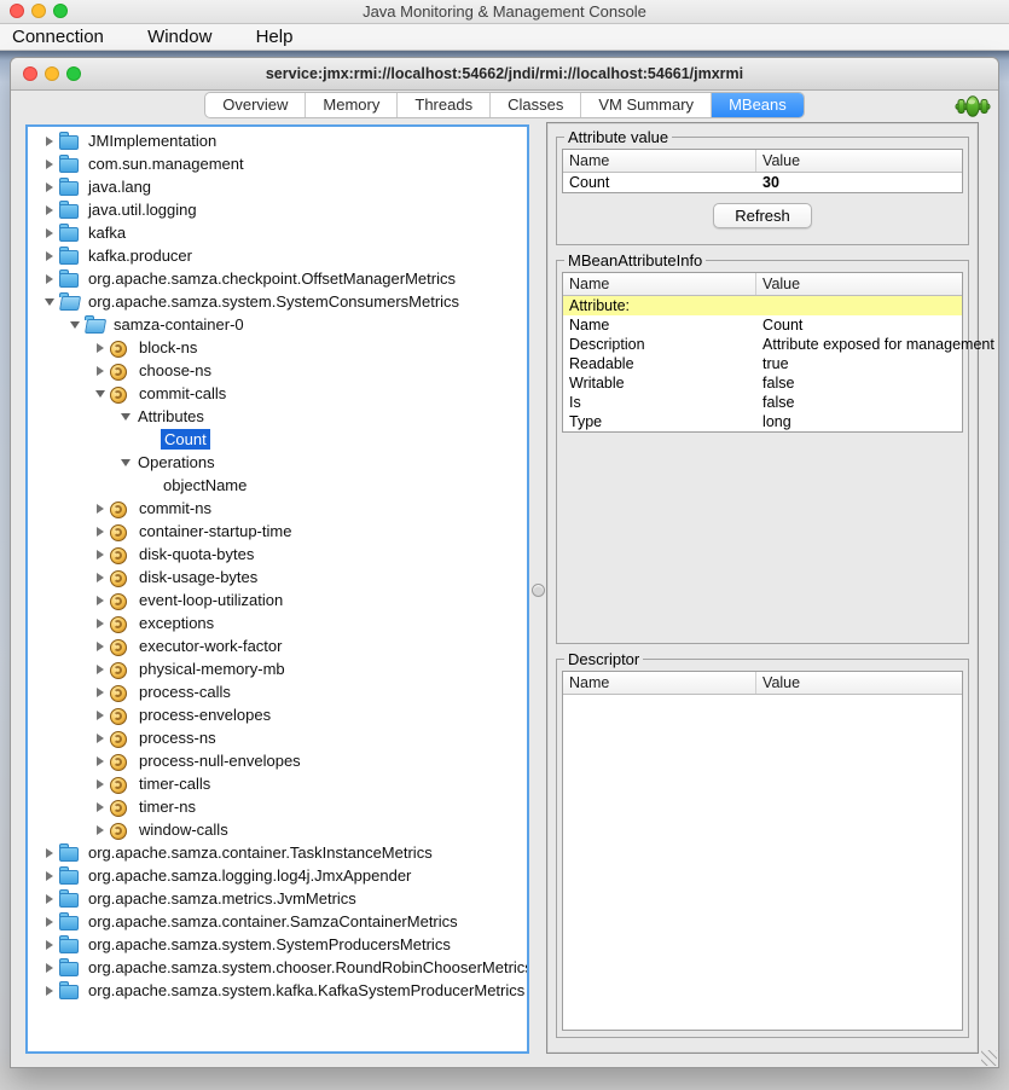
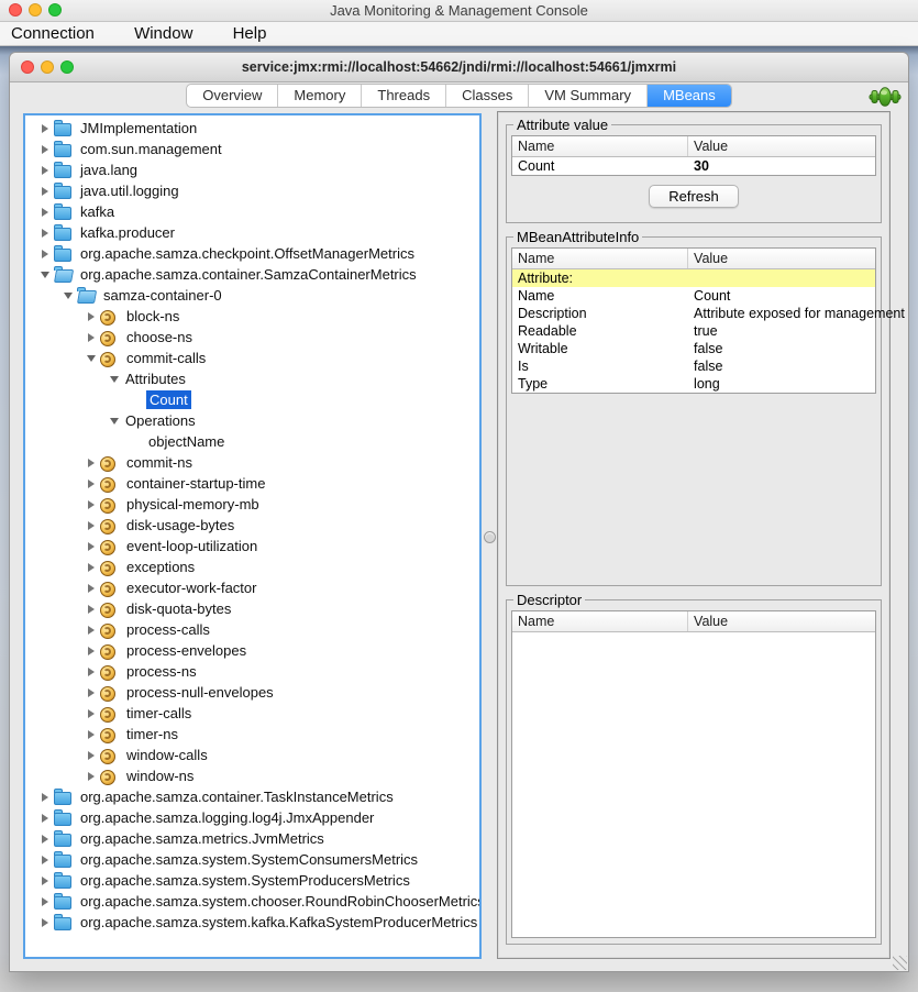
  Java Monitoring & Management Console
  Connection Window Help
  service:jmx:rmi://localhost:54662/jndi/rmi://localhost:54661/jmxrmi
  Overview
  Memory
  Threads
  Classes
  VM Summary
  MBeans
  JMImplementation
  com.sun.management
  java.lang
  java.util.logging
  kafka
  kafka.producer
  org.apache.samza.checkpoint.OffsetManagerMetrics
- org.apache.samza.system.SystemConsumersMetrics
+ org.apache.samza.container.SamzaContainerMetrics
  samza-container-0
  block-ns
  choose-ns
  commit-calls
  Attributes
  Count
  Operations
  objectName
  commit-ns
  container-startup-time
- disk-quota-bytes
+ physical-memory-mb
  disk-usage-bytes
  event-loop-utilization
  exceptions
  executor-work-factor
- physical-memory-mb
+ disk-quota-bytes
  process-calls
  process-envelopes
  process-ns
  process-null-envelopes
  timer-calls
  timer-ns
  window-calls
+ window-ns
  org.apache.samza.container.TaskInstanceMetrics
  org.apache.samza.logging.log4j.JmxAppender
  org.apache.samza.metrics.JvmMetrics
- org.apache.samza.container.SamzaContainerMetrics
+ org.apache.samza.system.SystemConsumersMetrics
  org.apache.samza.system.SystemProducersMetrics
  org.apache.samza.system.chooser.RoundRobinChooserMetric
  org.apache.samza.system.kafka.KafkaSystemProducerMetrics
  Attribute value
  Name
  Value
  Count
  30
  Refresh
  MBeanAttributeInfo
  Name
  Value
  Attribute:
  Name
  Count
  Description
  Attribute exposed for management
  Readable
  true
  Writable
  false
  Is
  false
  Type
  long
  Descriptor
  Name
  Value
